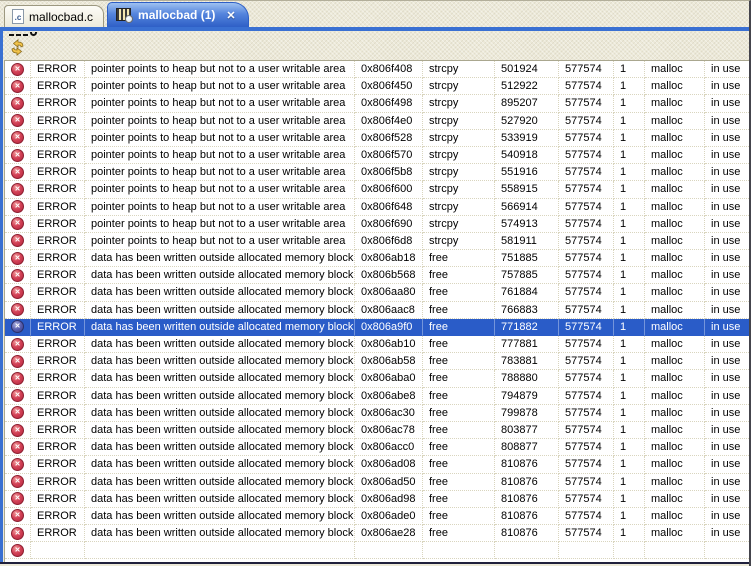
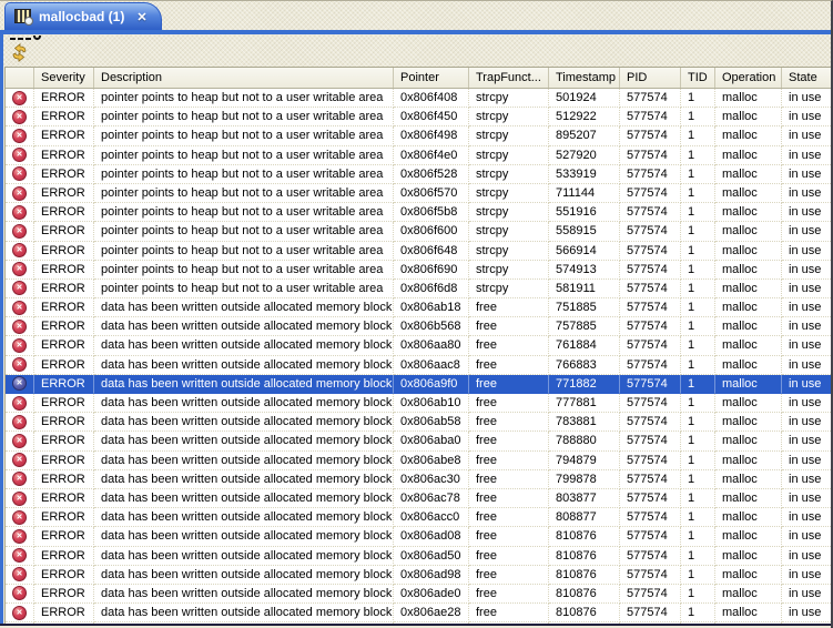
- .c
- mallocbad.c
  mallocbad (1)
  ✕
+ Severity
+ Description
+ Pointer
+ TrapFunct...
+ Timestamp
+ PID
+ TID
+ Operation
+ State
  ERROR
  pointer points to heap but not to a user writable area
  0x806f408
  strcpy
  501924
  577574
  1
  malloc
  in use
  ERROR
  pointer points to heap but not to a user writable area
  0x806f450
  strcpy
  512922
  577574
  1
  malloc
  in use
  ERROR
  pointer points to heap but not to a user writable area
  0x806f498
  strcpy
  895207
  577574
  1
  malloc
  in use
  ERROR
  pointer points to heap but not to a user writable area
  0x806f4e0
  strcpy
  527920
  577574
  1
  malloc
  in use
  ERROR
  pointer points to heap but not to a user writable area
  0x806f528
  strcpy
  533919
  577574
  1
  malloc
  in use
  ERROR
  pointer points to heap but not to a user writable area
  0x806f570
  strcpy
- 540918
+ 711144
  577574
  1
  malloc
  in use
  ERROR
  pointer points to heap but not to a user writable area
  0x806f5b8
  strcpy
  551916
  577574
  1
  malloc
  in use
  ERROR
  pointer points to heap but not to a user writable area
  0x806f600
  strcpy
  558915
  577574
  1
  malloc
  in use
  ERROR
  pointer points to heap but not to a user writable area
  0x806f648
  strcpy
  566914
  577574
  1
  malloc
  in use
  ERROR
  pointer points to heap but not to a user writable area
  0x806f690
  strcpy
  574913
  577574
  1
  malloc
  in use
  ERROR
  pointer points to heap but not to a user writable area
  0x806f6d8
  strcpy
  581911
  577574
  1
  malloc
  in use
  ERROR
  data has been written outside allocated memory block
  0x806ab18
  free
  751885
  577574
  1
  malloc
  in use
  ERROR
  data has been written outside allocated memory block
  0x806b568
  free
  757885
  577574
  1
  malloc
  in use
  ERROR
  data has been written outside allocated memory block
  0x806aa80
  free
  761884
  577574
  1
  malloc
  in use
  ERROR
  data has been written outside allocated memory block
  0x806aac8
  free
  766883
  577574
  1
  malloc
  in use
  ERROR
  data has been written outside allocated memory block
  0x806a9f0
  free
  771882
  577574
  1
  malloc
  in use
  ERROR
  data has been written outside allocated memory block
  0x806ab10
  free
  777881
  577574
  1
  malloc
  in use
  ERROR
  data has been written outside allocated memory block
  0x806ab58
  free
  783881
  577574
  1
  malloc
  in use
  ERROR
  data has been written outside allocated memory block
  0x806aba0
  free
  788880
  577574
  1
  malloc
  in use
  ERROR
  data has been written outside allocated memory block
  0x806abe8
  free
  794879
  577574
  1
  malloc
  in use
  ERROR
  data has been written outside allocated memory block
  0x806ac30
  free
  799878
  577574
  1
  malloc
  in use
  ERROR
  data has been written outside allocated memory block
  0x806ac78
  free
  803877
  577574
  1
  malloc
  in use
  ERROR
  data has been written outside allocated memory block
  0x806acc0
  free
  808877
  577574
  1
  malloc
  in use
  ERROR
  data has been written outside allocated memory block
  0x806ad08
  free
  810876
  577574
  1
  malloc
  in use
  ERROR
  data has been written outside allocated memory block
  0x806ad50
  free
  810876
  577574
  1
  malloc
  in use
  ERROR
  data has been written outside allocated memory block
  0x806ad98
  free
  810876
  577574
  1
  malloc
  in use
  ERROR
  data has been written outside allocated memory block
  0x806ade0
  free
  810876
  577574
  1
  malloc
  in use
  ERROR
  data has been written outside allocated memory block
  0x806ae28
  free
  810876
  577574
  1
  malloc
  in use
